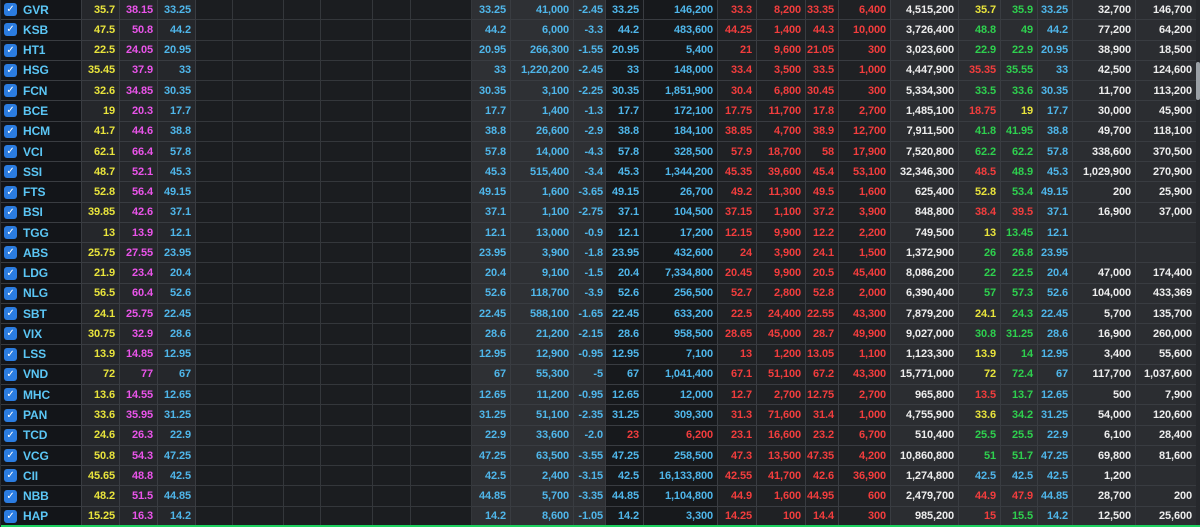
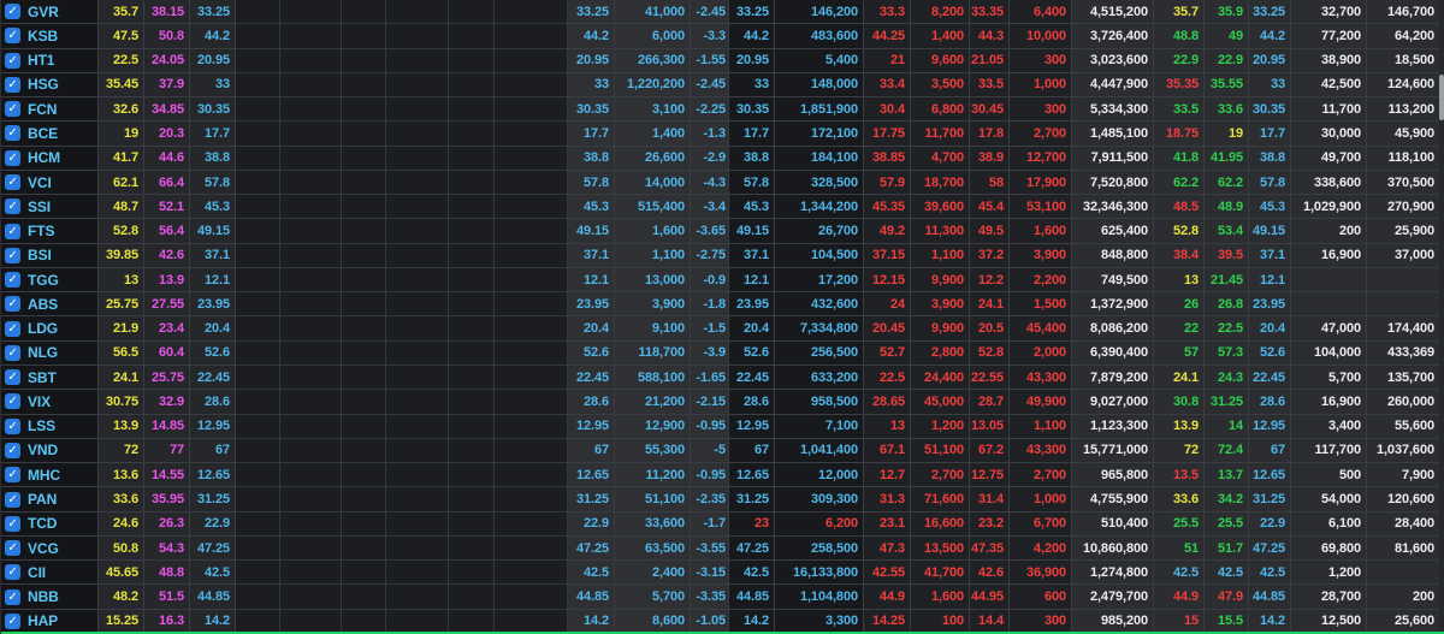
  ✓
  GVR
  35.7
  38.15
  33.25
  33.25
  41,000
  -2.45
  33.25
  146,200
  33.3
  8,200
  33.35
  6,400
  4,515,200
  35.7
  35.9
  33.25
  32,700
  146,700
  ✓
  KSB
  47.5
  50.8
  44.2
  44.2
  6,000
  -3.3
  44.2
  483,600
  44.25
  1,400
  44.3
  10,000
  3,726,400
  48.8
  49
  44.2
  77,200
  64,200
  ✓
  HT1
  22.5
  24.05
  20.95
  20.95
  266,300
  -1.55
  20.95
  5,400
  21
  9,600
  21.05
  300
  3,023,600
  22.9
  22.9
  20.95
  38,900
  18,500
  ✓
  HSG
  35.45
  37.9
  33
  33
  1,220,200
  -2.45
  33
  148,000
  33.4
  3,500
  33.5
  1,000
  4,447,900
  35.35
  35.55
  33
  42,500
  124,600
  ✓
  FCN
  32.6
  34.85
  30.35
  30.35
  3,100
  -2.25
  30.35
  1,851,900
  30.4
  6,800
  30.45
  300
  5,334,300
  33.5
  33.6
  30.35
  11,700
  113,200
  ✓
  BCE
  19
  20.3
  17.7
  17.7
  1,400
  -1.3
  17.7
  172,100
  17.75
  11,700
  17.8
  2,700
  1,485,100
  18.75
  19
  17.7
  30,000
  45,900
  ✓
  HCM
  41.7
  44.6
  38.8
  38.8
  26,600
  -2.9
  38.8
  184,100
  38.85
  4,700
  38.9
  12,700
  7,911,500
  41.8
  41.95
  38.8
  49,700
  118,100
  ✓
  VCI
  62.1
  66.4
  57.8
  57.8
  14,000
  -4.3
  57.8
  328,500
  57.9
  18,700
  58
  17,900
  7,520,800
  62.2
  62.2
  57.8
  338,600
  370,500
  ✓
  SSI
  48.7
  52.1
  45.3
  45.3
  515,400
  -3.4
  45.3
  1,344,200
  45.35
  39,600
  45.4
  53,100
  32,346,300
  48.5
  48.9
  45.3
  1,029,900
  270,900
  ✓
  FTS
  52.8
  56.4
  49.15
  49.15
  1,600
  -3.65
  49.15
  26,700
  49.2
  11,300
  49.5
  1,600
  625,400
  52.8
  53.4
  49.15
  200
  25,900
  ✓
  BSI
  39.85
  42.6
  37.1
  37.1
  1,100
  -2.75
  37.1
  104,500
  37.15
  1,100
  37.2
  3,900
  848,800
  38.4
  39.5
  37.1
  16,900
  37,000
  ✓
  TGG
  13
  13.9
  12.1
  12.1
  13,000
  -0.9
  12.1
  17,200
  12.15
  9,900
  12.2
  2,200
  749,500
  13
- 13.45
+ 21.45
  12.1
  ✓
  ABS
  25.75
  27.55
  23.95
  23.95
  3,900
  -1.8
  23.95
  432,600
  24
  3,900
  24.1
  1,500
  1,372,900
  26
  26.8
  23.95
  ✓
  LDG
  21.9
  23.4
  20.4
  20.4
  9,100
  -1.5
  20.4
  7,334,800
  20.45
  9,900
  20.5
  45,400
  8,086,200
  22
  22.5
  20.4
  47,000
  174,400
  ✓
  NLG
  56.5
  60.4
  52.6
  52.6
  118,700
  -3.9
  52.6
  256,500
  52.7
  2,800
  52.8
  2,000
  6,390,400
  57
  57.3
  52.6
  104,000
  433,369
  ✓
  SBT
  24.1
  25.75
  22.45
  22.45
  588,100
  -1.65
  22.45
  633,200
  22.5
  24,400
  22.55
  43,300
  7,879,200
  24.1
  24.3
  22.45
  5,700
  135,700
  ✓
  VIX
  30.75
  32.9
  28.6
  28.6
  21,200
  -2.15
  28.6
  958,500
  28.65
  45,000
  28.7
  49,900
  9,027,000
  30.8
  31.25
  28.6
  16,900
  260,000
  ✓
  LSS
  13.9
  14.85
  12.95
  12.95
  12,900
  -0.95
  12.95
  7,100
  13
  1,200
  13.05
  1,100
  1,123,300
  13.9
  14
  12.95
  3,400
  55,600
  ✓
  VND
  72
  77
  67
  67
  55,300
  -5
  67
  1,041,400
  67.1
  51,100
  67.2
  43,300
  15,771,000
  72
  72.4
  67
  117,700
  1,037,600
  ✓
  MHC
  13.6
  14.55
  12.65
  12.65
  11,200
  -0.95
  12.65
  12,000
  12.7
  2,700
  12.75
  2,700
  965,800
  13.5
  13.7
  12.65
  500
  7,900
  ✓
  PAN
  33.6
  35.95
  31.25
  31.25
  51,100
  -2.35
  31.25
  309,300
  31.3
  71,600
  31.4
  1,000
  4,755,900
  33.6
  34.2
  31.25
  54,000
  120,600
  ✓
  TCD
  24.6
  26.3
  22.9
  22.9
  33,600
- -2.0
+ -1.7
  23
  6,200
  23.1
  16,600
  23.2
  6,700
  510,400
  25.5
  25.5
  22.9
  6,100
  28,400
  ✓
  VCG
  50.8
  54.3
  47.25
  47.25
  63,500
  -3.55
  47.25
  258,500
  47.3
  13,500
  47.35
  4,200
  10,860,800
  51
  51.7
  47.25
  69,800
  81,600
  ✓
  CII
  45.65
  48.8
  42.5
  42.5
  2,400
  -3.15
  42.5
  16,133,800
  42.55
  41,700
  42.6
  36,900
  1,274,800
  42.5
  42.5
  42.5
  1,200
  ✓
  NBB
  48.2
  51.5
  44.85
  44.85
  5,700
  -3.35
  44.85
  1,104,800
  44.9
  1,600
  44.95
  600
  2,479,700
  44.9
  47.9
  44.85
  28,700
  200
  ✓
  HAP
  15.25
  16.3
  14.2
  14.2
  8,600
  -1.05
  14.2
  3,300
  14.25
  100
  14.4
  300
  985,200
  15
  15.5
  14.2
  12,500
  25,600
